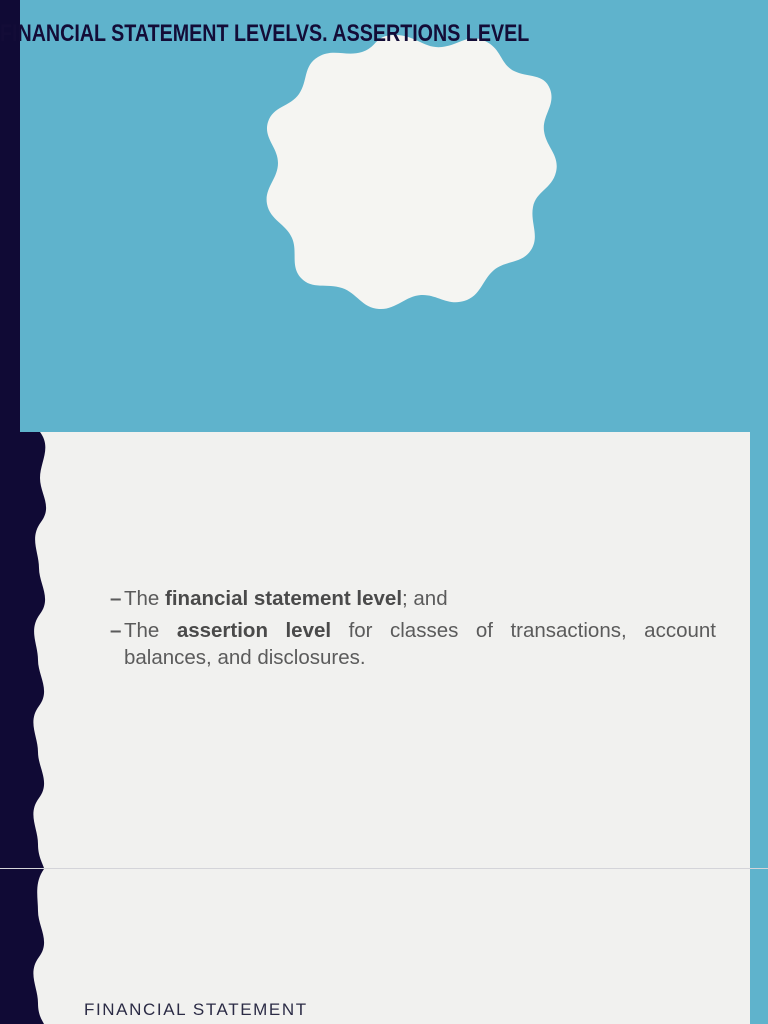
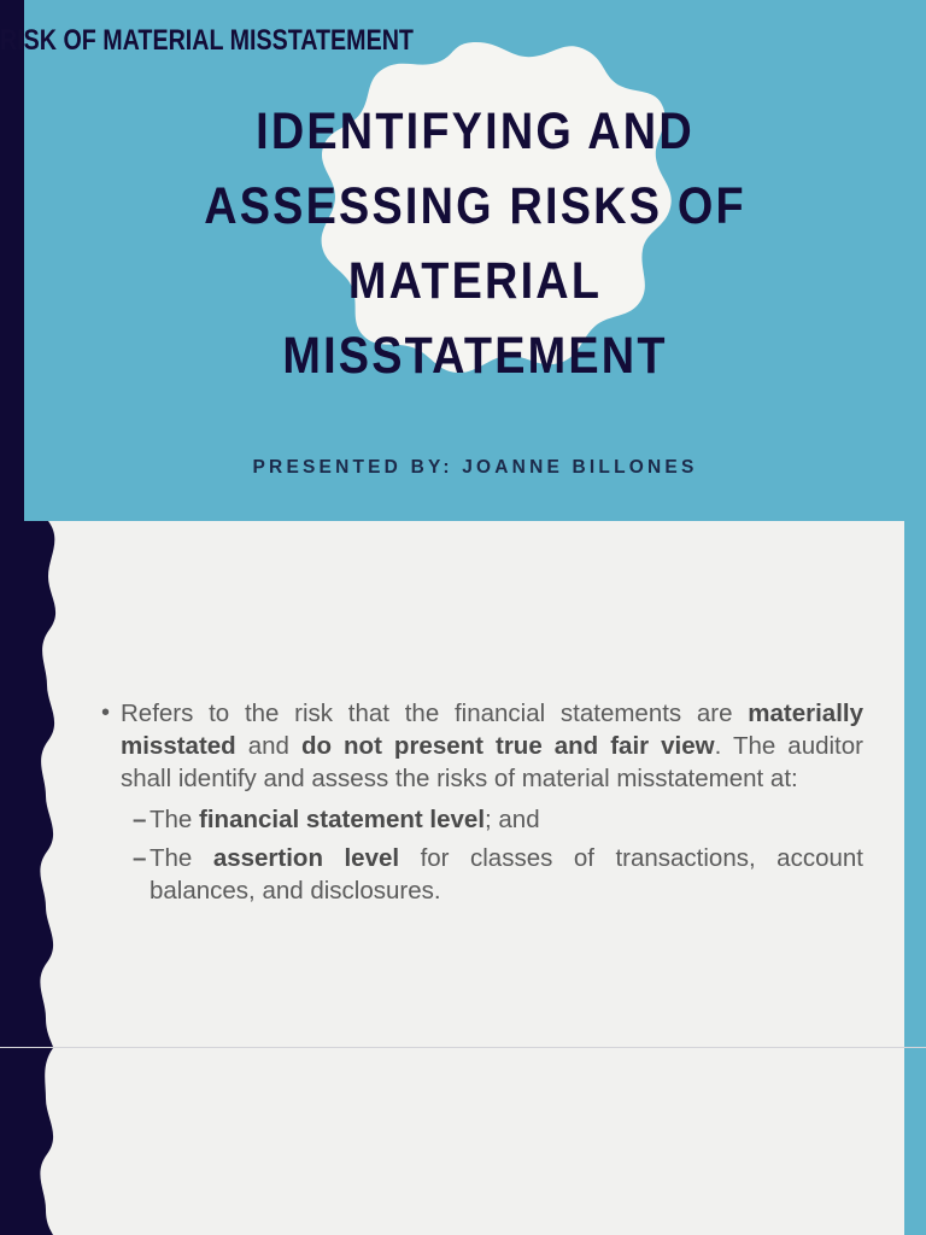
+ IDENTIFYING AND
+ ASSESSING RISKS OF
+ MATERIAL
+ MISSTATEMENT
+ PRESENTED BY: JOANNE BILLONES
+ RISK OF MATERIAL MISSTATEMENT
+ •
+ Refers to the risk that the financial statements are materially misstated and do not present true and fair view. The auditor shall identify and assess the risks of material misstatement at:
  –
  The financial statement level; and
  –
  The assertion level for classes of transactions, account balances, and disclosures.
- FINANCIAL STATEMENT LEVELVS. ASSERTIONS LEVEL
- FINANCIAL STATEMENT
